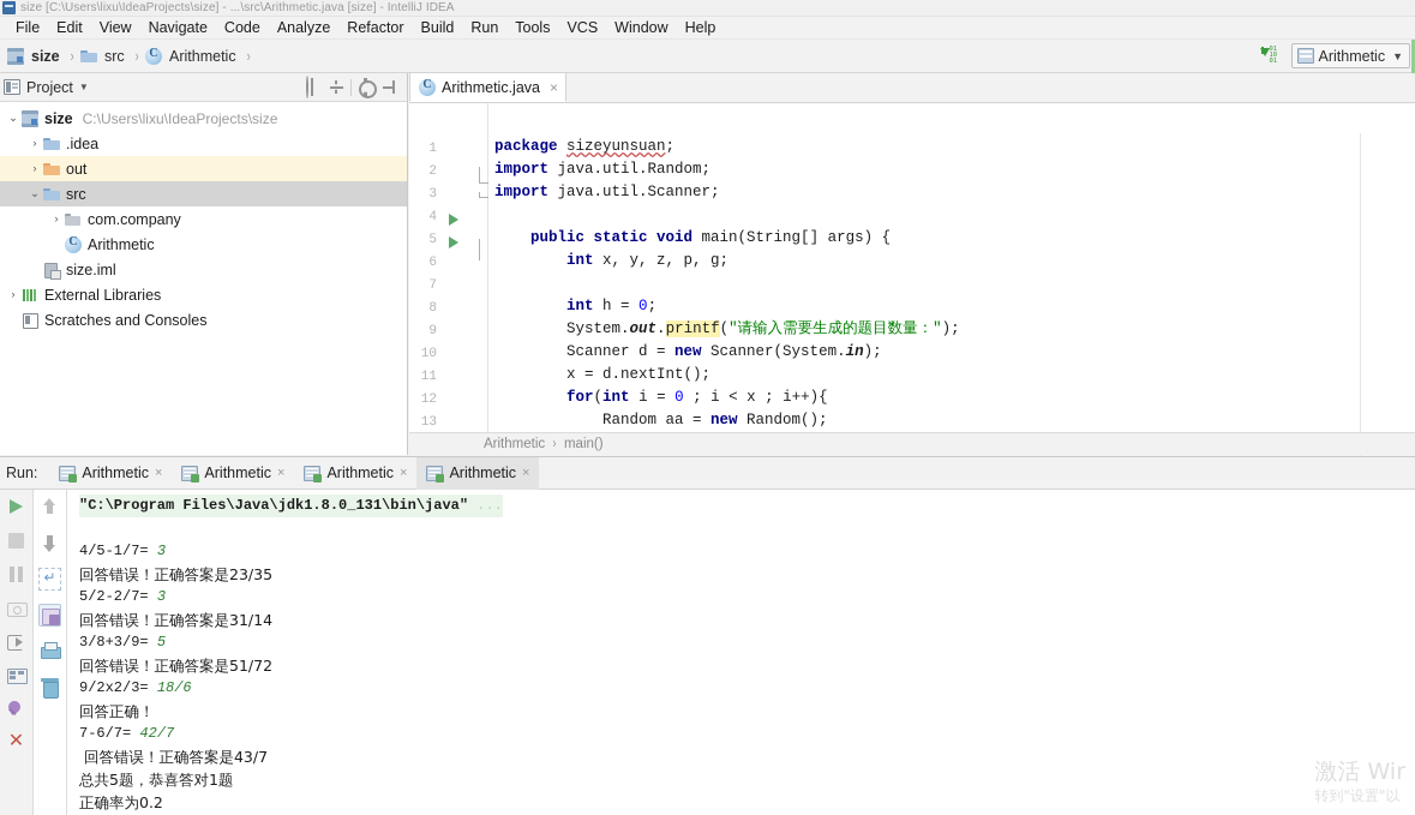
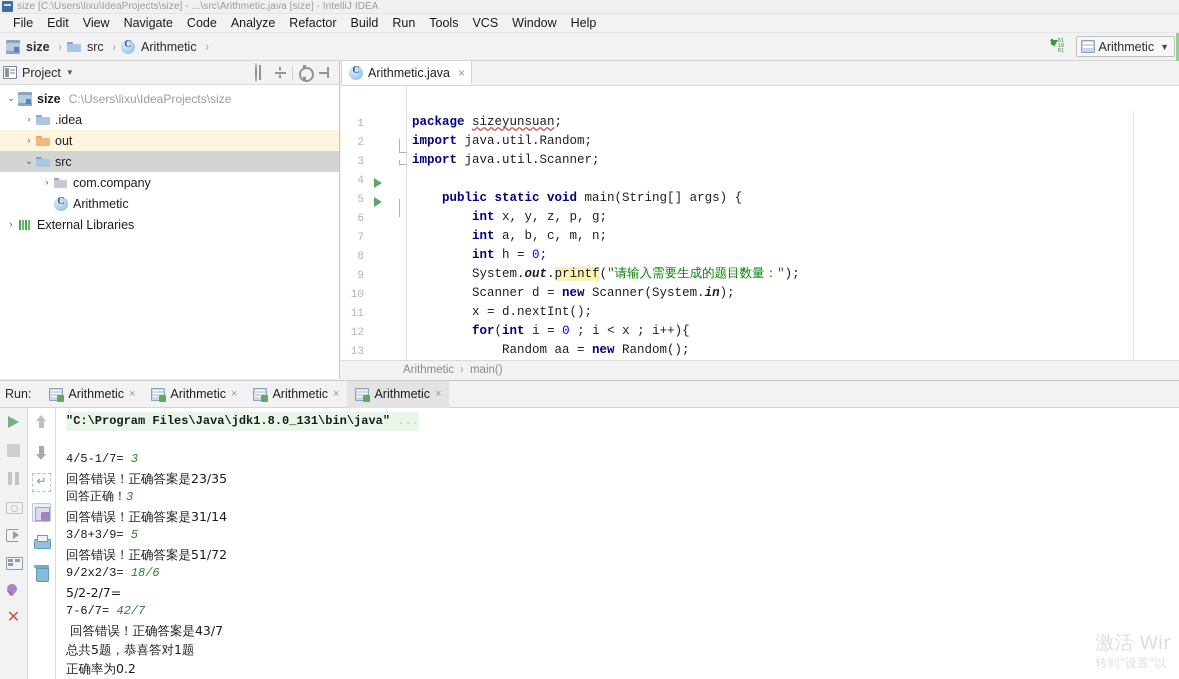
  size [C:\Users\lixu\IdeaProjects\size] - ...\src\Arithmetic.java [size] - IntelliJ IDEA
  File
  Edit
  View
  Navigate
  Code
  Analyze
  Refactor
  Build
  Run
  Tools
  VCS
  Window
  Help
  size
  ›
  src
  ›
  Arithmetic
  ›
  Arithmetic
  ▼
  Project
  ▼
  ⌄
  size
  C:\Users\lixu\IdeaProjects\size
  ›
  .idea
  ›
  out
  ⌄
  src
  ›
  com.company
  Arithmetic
- size.iml
  ›
  External Libraries
- Scratches and Consoles
  Arithmetic.java
  ×
  1
  2
  3
  4
  5
  6
  7
  8
  9
  10
  11
  12
  13
  package sizeyunsuan;
  import java.util.Random;
  import java.util.Scanner;
  public static void main(String[] args) {
  int x, y, z, p, g;
+ int a, b, c, m, n;
  int h = 0;
  System.out.printf("请输入需要生成的题目数量：");
  Scanner d = new Scanner(System.in);
  x = d.nextInt();
  for(int i = 0 ; i < x ; i++){
  Random aa = new Random();
  Arithmetic
  ›
  main()
  Run:
  Arithmetic
  ×
  Arithmetic
  ×
  Arithmetic
  ×
  Arithmetic
  ×
  "C:\Program Files\Java\jdk1.8.0_131\bin\java" ...
  4/5-1/7= 3
  回答错误！正确答案是23/35
- 5/2-2/7= 3
+ 回答正确！3
  回答错误！正确答案是31/14
  3/8+3/9= 5
  回答错误！正确答案是51/72
  9/2x2/3= 18/6
- 回答正确！
+ 5/2-2/7=
  7-6/7= 42/7
  回答错误！正确答案是43/7
  总共5题，恭喜答对1题
  正确率为0.2
  激活 Wir
  转到"设置"以
